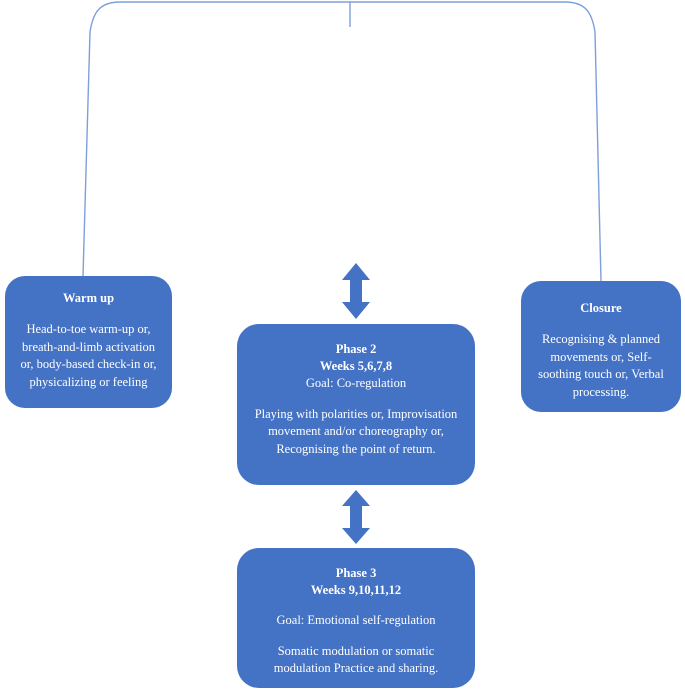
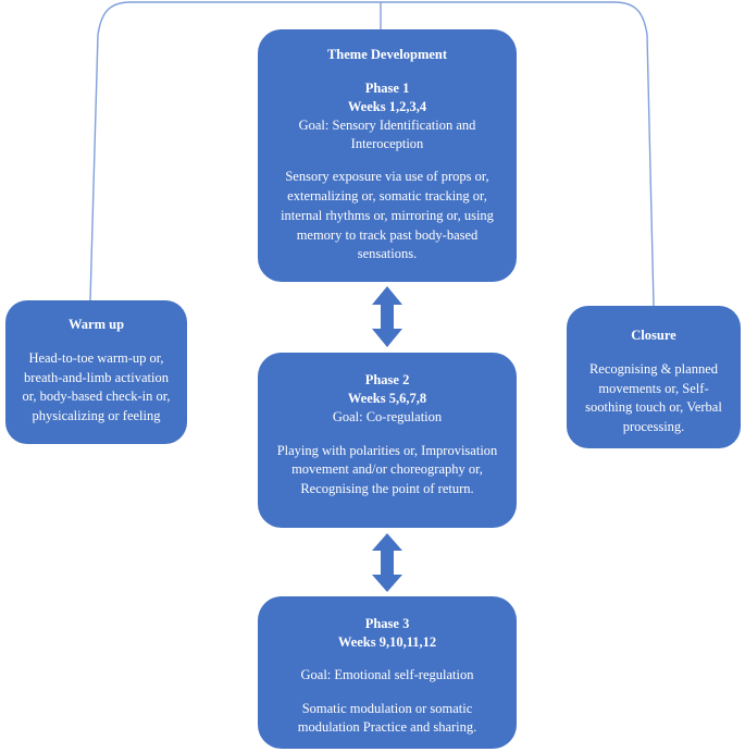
+ Theme Development
+ Phase 1
+ Weeks 1,2,3,4
+ Goal: Sensory Identification and Interoception
+ Sensory exposure via use of props or, externalizing or, somatic tracking or, internal rhythms or, mirroring or, using memory to track past body-based sensations.
  Phase 2
  Weeks 5,6,7,8
  Goal: Co-regulation
  Playing with polarities or, Improvisation movement and/or choreography or, Recognising the point of return.
  Phase 3
  Weeks 9,10,11,12
  Goal: Emotional self-regulation
  Somatic modulation or somatic modulation Practice and sharing.
  Warm up
  Head-to-toe warm-up or, breath-and-limb activation or, body-based check-in or, physicalizing or feeling
  Closure
  Recognising & planned movements or, Self-soothing touch or, Verbal processing.
